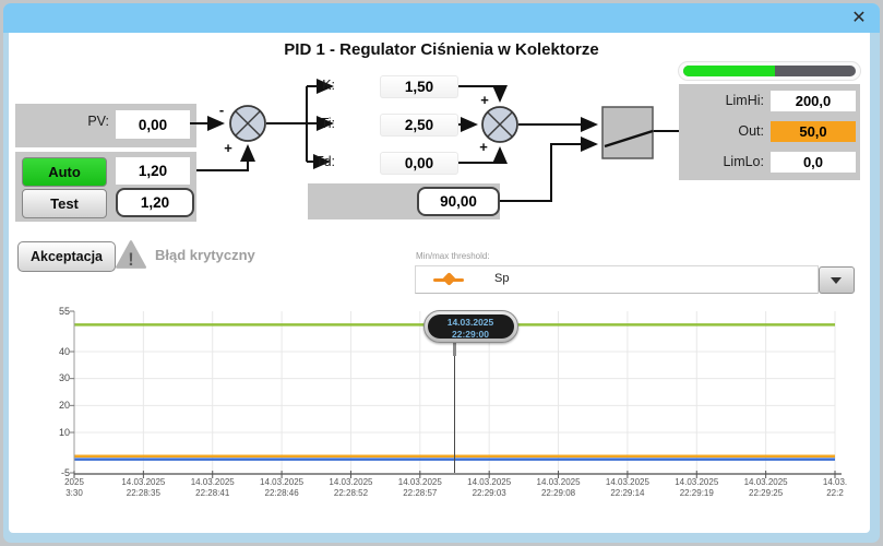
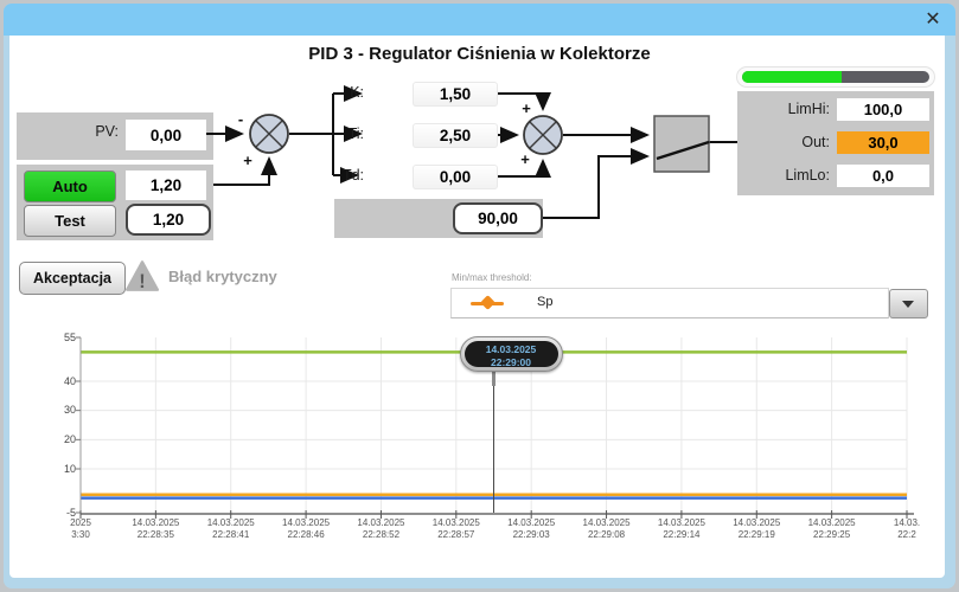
  ✕
- PID 1 - Regulator Ciśnienia w Kolektorze
+ PID 3 - Regulator Ciśnienia w Kolektorze
  PV:
  0,00
  -
  +
  +
  +
  Auto
  1,20
  Test
  1,20
  K:
  1,50
  Ti:
  2,50
  Td:
  0,00
  90,00
  LimHi:
- 200,0
+ 100,0
  Out:
- 50,0
+ 30,0
  LimLo:
  0,0
  Akceptacja
  !
  Błąd krytyczny
  Min/max threshold:
  Sp
  55
  40
  30
  20
  10
  -5
  2025
  3:30
  14.03.2025
  22:28:35
  14.03.2025
  22:28:41
  14.03.2025
  22:28:46
  14.03.2025
  22:28:52
  14.03.2025
  22:28:57
  14.03.2025
  22:29:03
  14.03.2025
  22:29:08
  14.03.2025
  22:29:14
  14.03.2025
  22:29:19
  14.03.2025
  22:29:25
  14.03.
  22:2
  14.03.2025
  22:29:00
